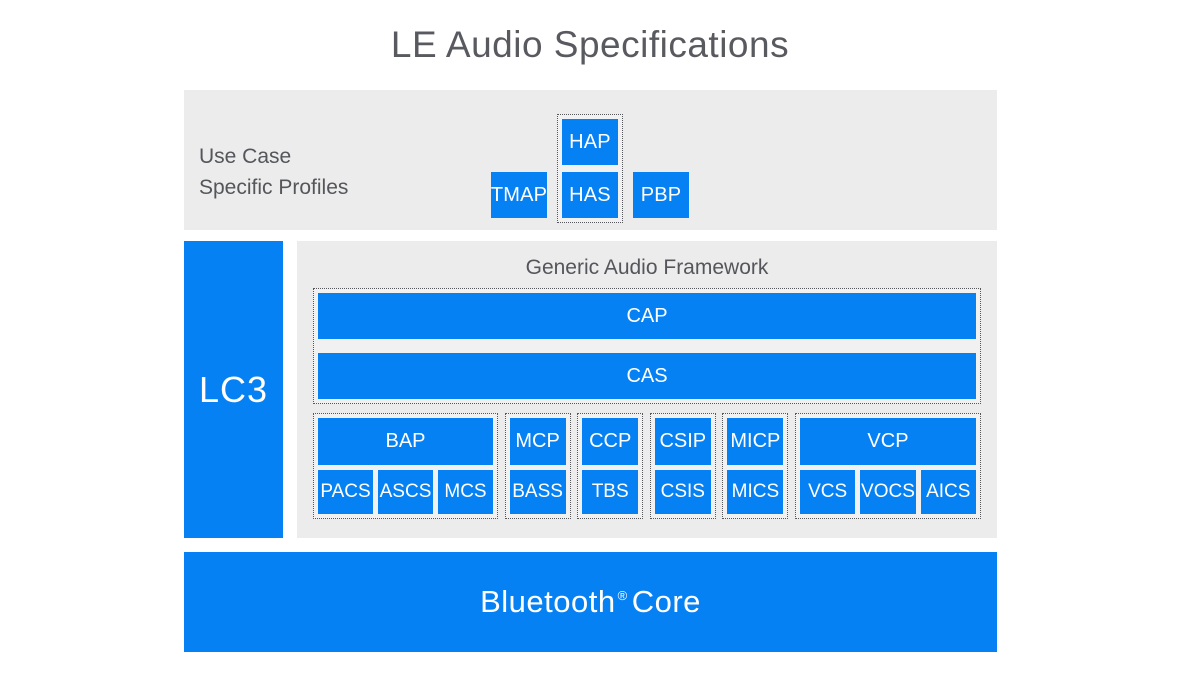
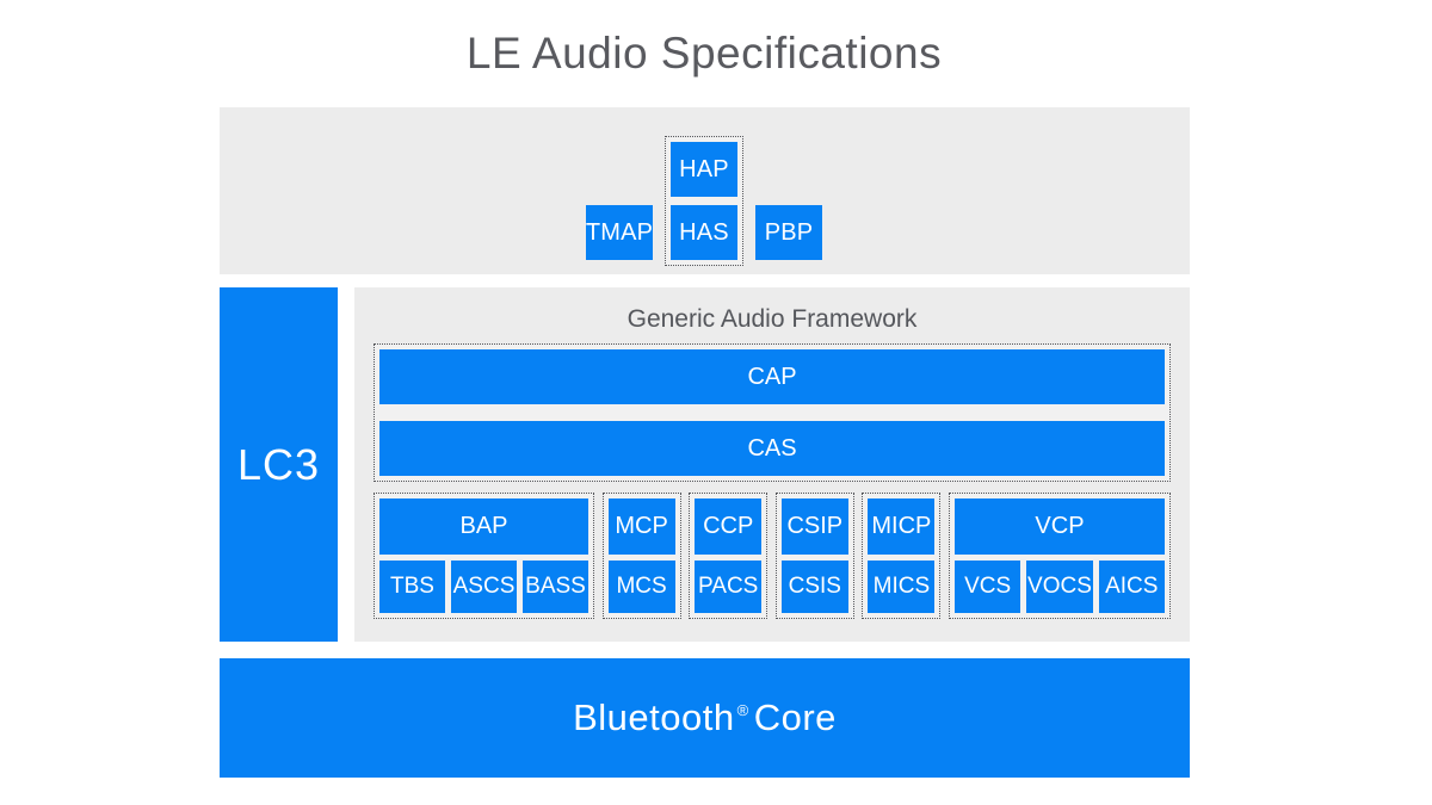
  LE Audio Specifications
- Use Case
- Specific Profiles
  TMAP
  HAP
  HAS
  PBP
  LC3
  Generic Audio Framework
  CAP
  CAS
  BAP
- PACS
+ TBS
  ASCS
- MCS
+ BASS
  MCP
- BASS
+ MCS
  CCP
- TBS
+ PACS
  CSIP
  CSIS
  MICP
  MICS
  VCP
  VCS
  VOCS
  AICS
  Bluetooth
  ®
  Core
